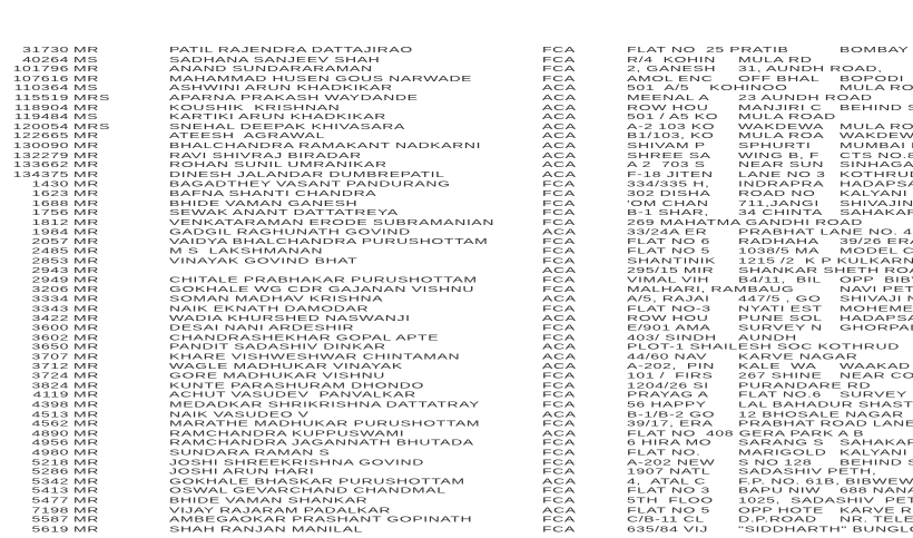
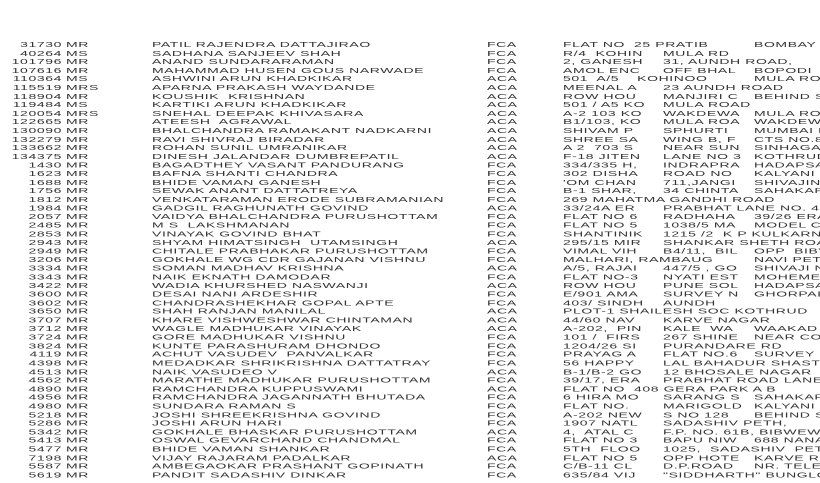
  31730
  MR
  PATIL RAJENDRA DATTAJIRAO
  FCA
  FLAT NO 25 PRATIB
  BOMBAY
  40264
  MS
  SADHANA SANJEEV SHAH
  FCA
  R/4 KOHIN
  MULA RD
  101796
  MR
  ANAND SUNDARARAMAN
  FCA
  2, GANESH
  31, AUNDH ROAD,
  107616
  MR
  MAHAMMAD HUSEN GOUS NARWADE
  FCA
  AMOL ENC
  OFF BHAL
  BOPODI
  110364
  MS
  ASHWINI ARUN KHADKIKAR
  ACA
  501 A/5 KOHINOO
  MULA RO
  115519
  MRS
  APARNA PRAKASH WAYDANDE
  ACA
  MEENAL A
  23 AUNDH ROAD
  118904
  MR
  KOUSHIK KRISHNAN
  ACA
  ROW HOU
  MANJIRI C
  BEHIND
  119484
  MS
  KARTIKI ARUN KHADKIKAR
  ACA
  501 / A5 KO
  MULA ROAD
  120054
  MRS
  SNEHAL DEEPAK KHIVASARA
  ACA
  A-2 103 KO
  WAKDEWA
  MULA RO
  122665
  MR
  ATEESH AGRAWAL
  ACA
  B1/103, KO
  MULA ROA
  WAKDEW
  130090
  MR
  BHALCHANDRA RAMAKANT NADKARNI
  ACA
  SHIVAM P
  SPHURTI
  MUMBAI
  132279
  MR
  RAVI SHIVRAJ BIRADAR
  ACA
  SHREE SA
  WING B, F
  CTS NO.8
  133662
  MR
  ROHAN SUNIL UMRANIKAR
  ACA
  A 2 703 S
  NEAR SUN
  SINHAGA
  134375
  MR
  DINESH JALANDAR DUMBREPATIL
  ACA
  F-18 JITEN
  LANE NO 3
  KOTHRU
  1430
  MR
  BAGADTHEY VASANT PANDURANG
  FCA
  334/335 H,
  INDRAPRA
  HADAPS
  1623
  MR
  BAFNA SHANTI CHANDRA
  FCA
  302 DISHA
  ROAD NO
  KALYANI
  1688
  MR
  BHIDE VAMAN GANESH
  FCA
  'OM CHAN
  711,JANGI
  SHIVAJIN
  1756
  MR
  SEWAK ANANT DATTATREYA
  FCA
  B-1 SHAR,
  34 CHINTA
  SAHAKA
  1812
  MR
  VENKATARAMAN ERODE SUBRAMANIAN
  FCA
  269 MAHATMA GANDHI ROAD
  1984
  MR
  GADGIL RAGHUNATH GOVIND
  ACA
  33/24A ER
  PRABHAT LANE NO. 4
  2057
  MR
  VAIDYA BHALCHANDRA PURUSHOTTAM
  FCA
  FLAT NO 6
  RADHAHA
  39/26 ER
  2485
  MR
  M S LAKSHMANAN
  FCA
  FLAT NO 5
  1038/5 MA
  MODEL C
  2853
  MR
  VINAYAK GOVIND BHAT
  FCA
  SHANTINIK
  1215 /2 K P KULKARN
  2943
  MR
+ SHYAM HIMATSINGH UTAMSINGH
  ACA
  295/15 MIR
  SHANKAR SHETH RO
  2949
  MR
  CHITALE PRABHAKAR PURUSHOTTAM
  FCA
  VIMAL VIH
  B4/11, BIL
  OPP BIB
  3206
  MR
  GOKHALE WG CDR GAJANAN VISHNU
  FCA
  MALHARI, RAMBAUG
  NAVI PET
  3334
  MR
  SOMAN MADHAV KRISHNA
  ACA
  A/5, RAJAI
  447/5 , GO
  SHIVAJI
  3343
  MR
  NAIK EKNATH DAMODAR
  FCA
  FLAT NO-3
  NYATI EST
  MOHEME
  3422
  MR
  WADIA KHURSHED NASWANJI
  ACA
  ROW HOU
  PUNE SOL
  HADAPS
  3600
  MR
  DESAI NANI ARDESHIR
  FCA
  E/901 AMA
  SURVEY N
  GHORPA
  3602
  MR
  CHANDRASHEKHAR GOPAL APTE
  FCA
  403/ SINDH
  AUNDH
  3650
  MR
- PANDIT SADASHIV DINKAR
+ SHAH RANJAN MANILAL
  ACA
  PLOT-1 SHAILESH SOC KOTHRUD
  3707
  MR
  KHARE VISHWESHWAR CHINTAMAN
  ACA
  44/60 NAV
  KARVE NAGAR
  3712
  MR
  WAGLE MADHUKAR VINAYAK
  ACA
  A-202, PIN
  KALE WA
  WAAKAD
  3724
  MR
  GORE MADHUKAR VISHNU
  FCA
  101 / FIRS
  267 SHINE
  NEAR CO
  3824
  MR
  KUNTE PARASHURAM DHONDO
  FCA
  1204/26 SI
  PURANDARE RD
  4119
  MR
  ACHUT VASUDEV PANVALKAR
  FCA
  PRAYAG A
  FLAT NO.6
  SURVEY
  4398
  MR
  MEDADKAR SHRIKRISHNA DATTATRAY
  FCA
  56 HAPPY
  LAL BAHADUR SHAST
  4513
  MR
  NAIK VASUDEO V
  ACA
  B-1/B-2 GO
  12 BHOSALE NAGAR
  4562
  MR
  MARATHE MADHUKAR PURUSHOTTAM
  FCA
  39/17, ERA
  PRABHAT ROAD LANE
  4890
  MR
  RAMCHANDRA KUPPUSWAMI
  ACA
  FLAT NO 408 GERA PARK A B
  4956
  MR
  RAMCHANDRA JAGANNATH BHUTADA
  FCA
  6 HIRA MO
  SARANG S
  SAHAKA
  4980
  MR
  SUNDARA RAMAN S
  FCA
  FLAT NO.
  MARIGOLD
  KALYANI
  5218
  MR
  JOSHI SHREEKRISHNA GOVIND
  FCA
  A-202 NEW
  S NO 128
  BEHIND
  5286
  MR
  JOSHI ARUN HARI
  FCA
  1907 NATL
  SADASHIV PETH,
  5342
  MR
  GOKHALE BHASKAR PURUSHOTTAM
  ACA
  4, ATAL C
  F.P. NO. 61B, BIBWEW
  5413
  MR
  OSWAL GEVARCHAND CHANDMAL
  FCA
  FLAT NO 3
  BAPU NIW
  688 NAN
  5477
  MR
  BHIDE VAMAN SHANKAR
  FCA
  5TH FLOO
  1025, SADASHIV PET
  7198
  MR
  VIJAY RAJARAM PADALKAR
  ACA
  FLAT NO 5
  OPP HOTE
  KARVE R
  5587
  MR
  AMBEGAOKAR PRASHANT GOPINATH
  FCA
  C/B-11 CL
  D.P.ROAD
  NR. TELE
  5619
  MR
- SHAH RANJAN MANILAL
+ PANDIT SADASHIV DINKAR
  FCA
  635/84 VIJ
  "SIDDHARTH" BUNGL
